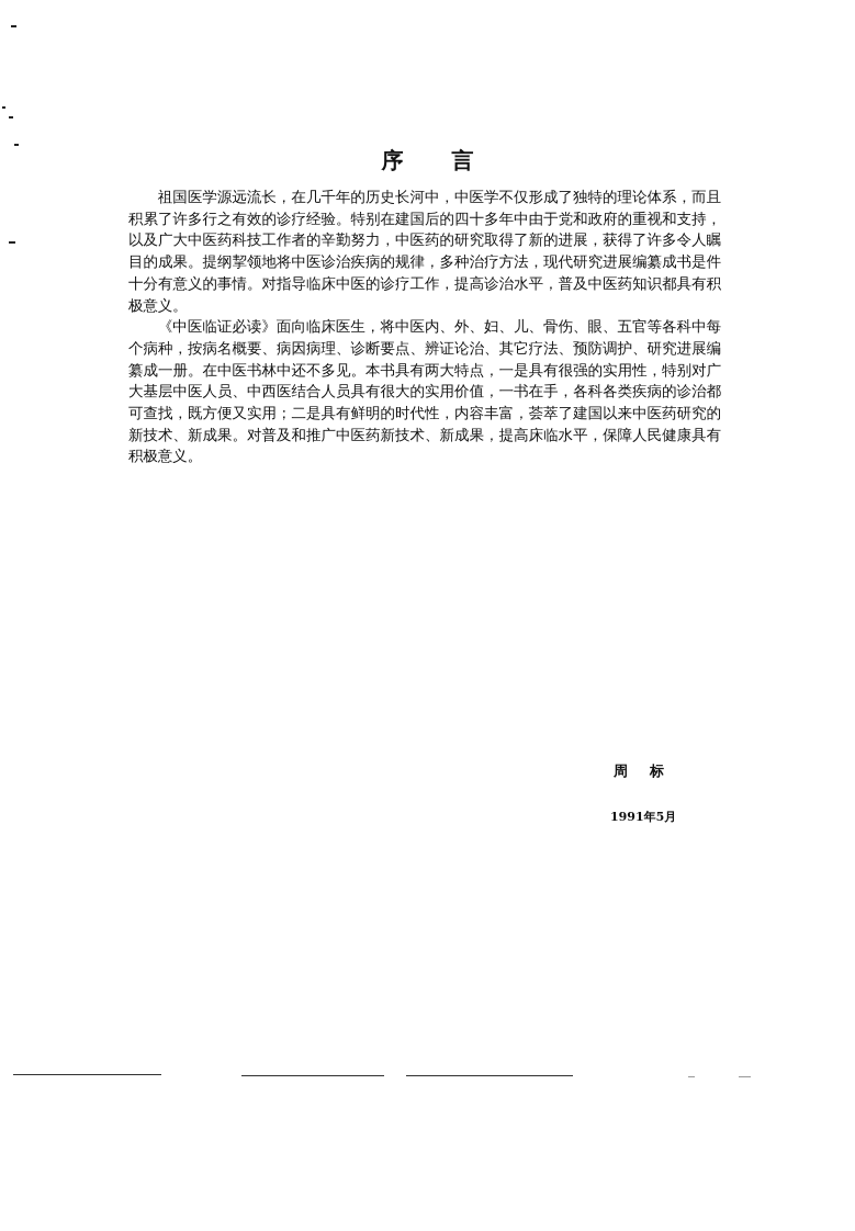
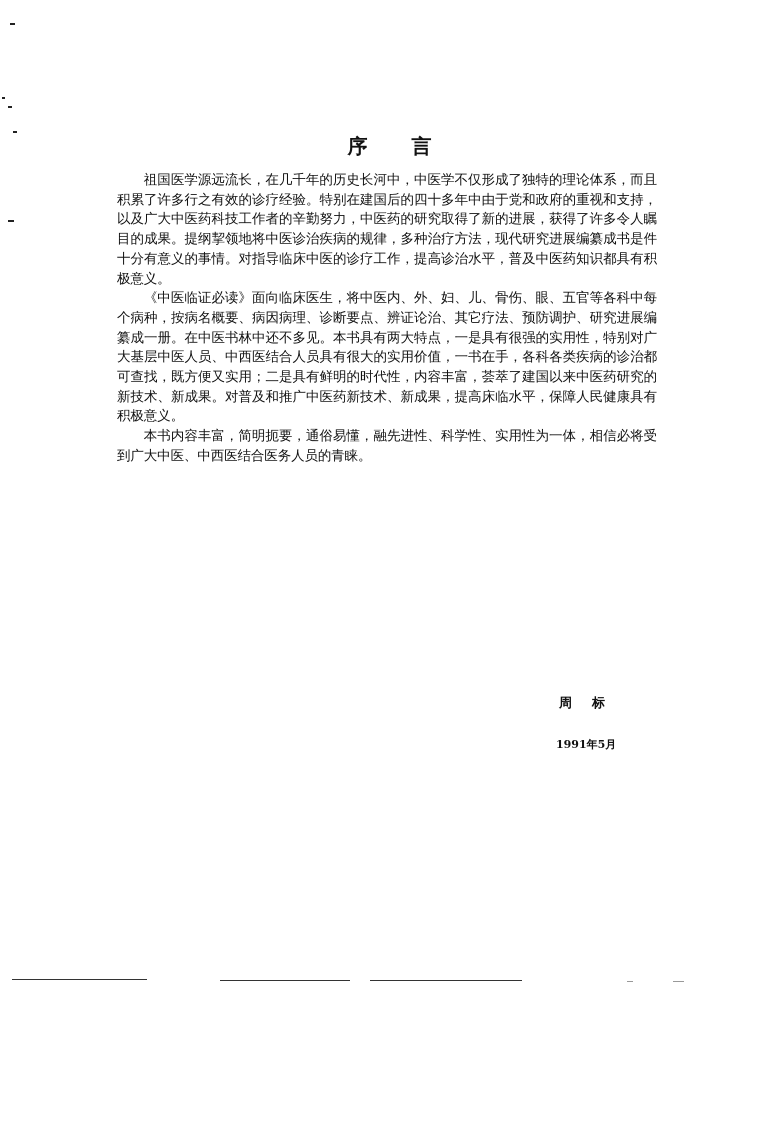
  序言
  祖国医学源远流长，在几千年的历史长河中，中医学不仅形成了独特的理论体系，而且积累了许多行之有效的诊疗经验。特别在建国后的四十多年中由于党和政府的重视和支持，以及广大中医药科技工作者的辛勤努力，中医药的研究取得了新的进展，获得了许多令人瞩目的成果。提纲挈领地将中医诊治疾病的规律，多种治疗方法，现代研究进展编纂成书是件十分有意义的事情。对指导临床中医的诊疗工作，提高诊治水平，普及中医药知识都具有积极意义。
  《中医临证必读》面向临床医生，将中医内、外、妇、儿、骨伤、眼、五官等各科中每个病种，按病名概要、病因病理、诊断要点、辨证论治、其它疗法、预防调护、研究进展编纂成一册。在中医书林中还不多见。本书具有两大特点，一是具有很强的实用性，特别对广大基层中医人员、中西医结合人员具有很大的实用价值，一书在手，各科各类疾病的诊治都可查找，既方便又实用；二是具有鲜明的时代性，内容丰富，荟萃了建国以来中医药研究的新技术、新成果。对普及和推广中医药新技术、新成果，提高床临水平，保障人民健康具有积极意义。
+ 本书内容丰富，简明扼要，通俗易懂，融先进性、科学性、实用性为一体，相信必将受到广大中医、中西医结合医务人员的青睐。
  周标
  1991年5月
